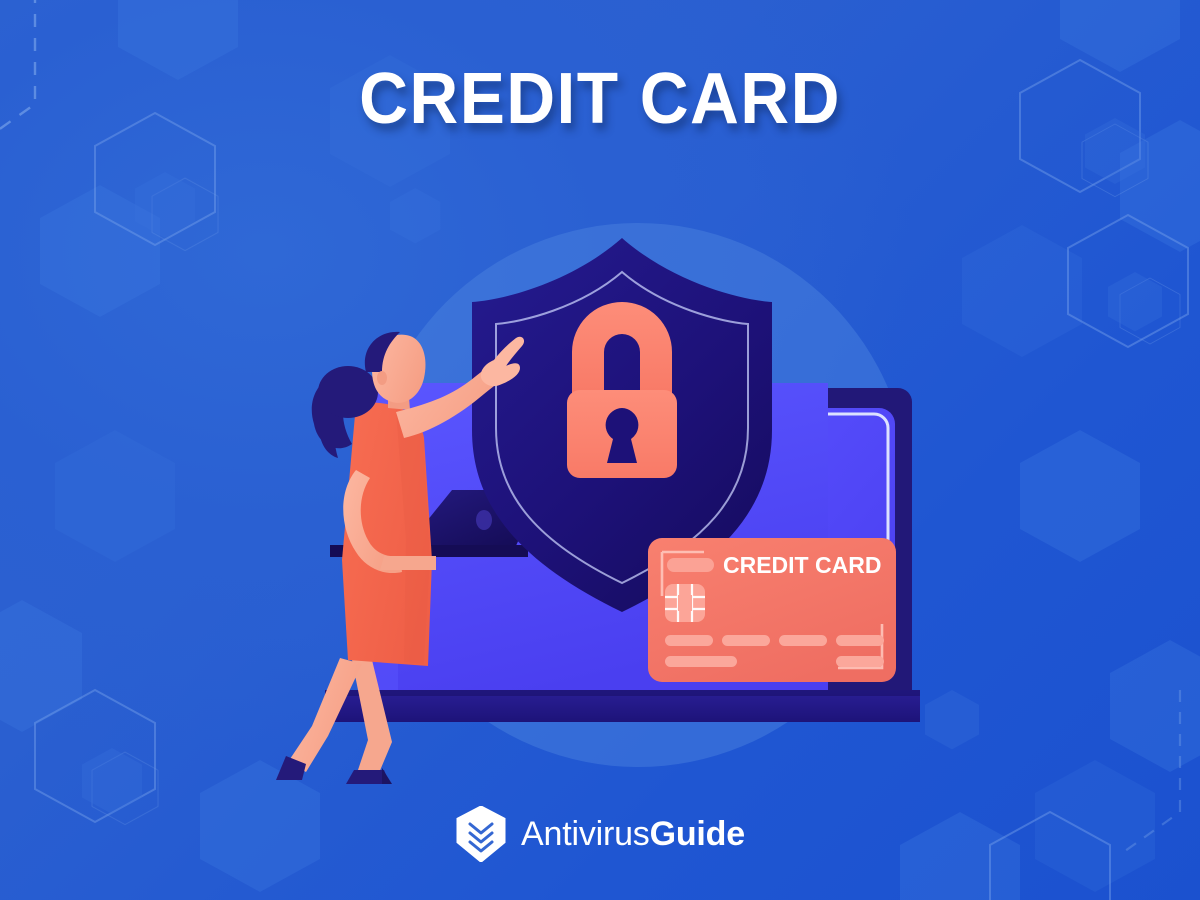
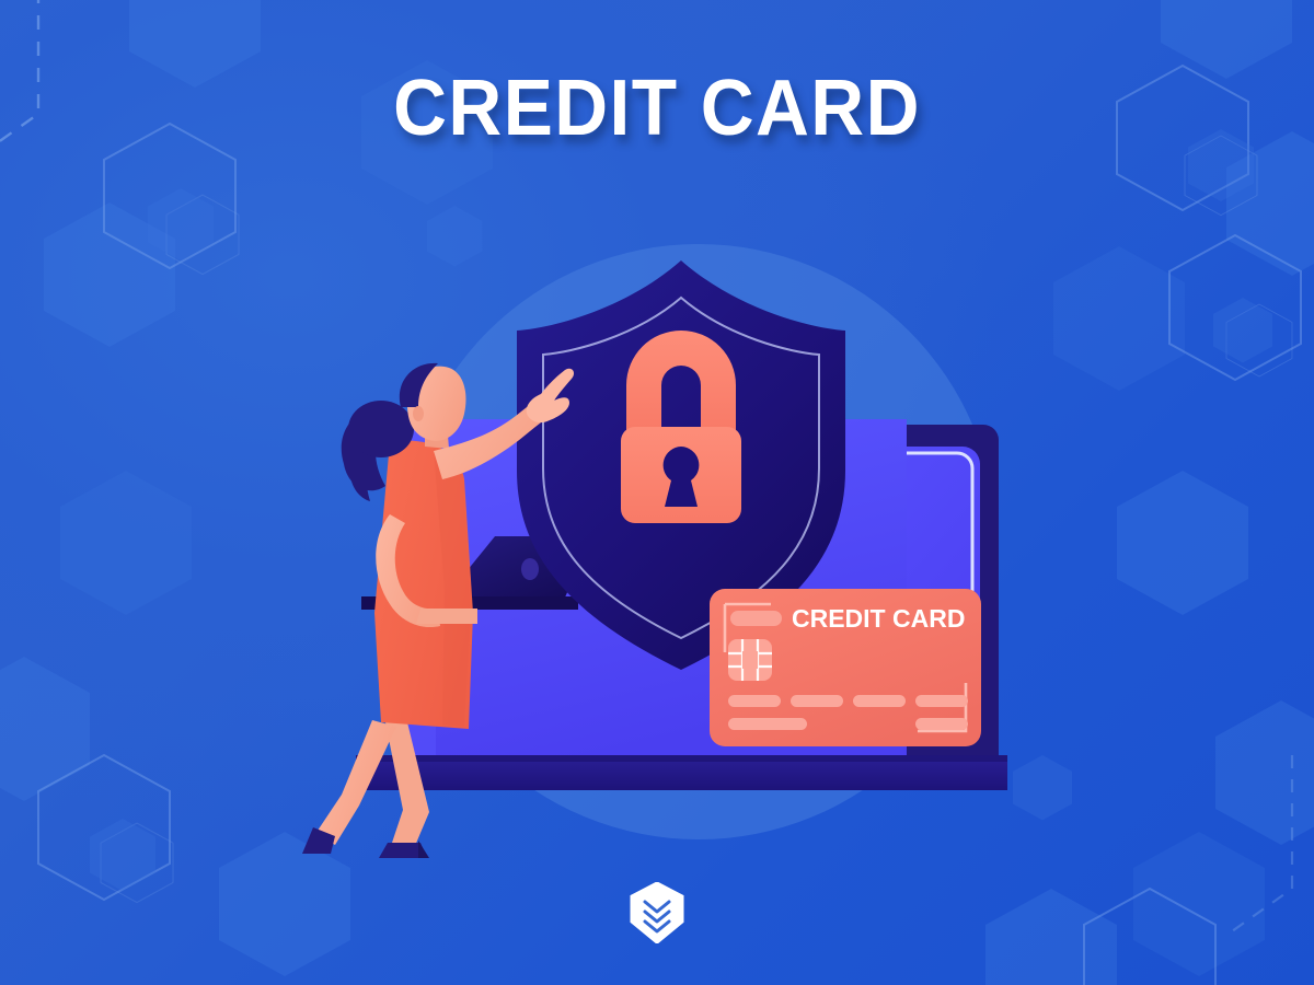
  CREDIT CARD
  CREDIT CARD
- AntivirusGuide
